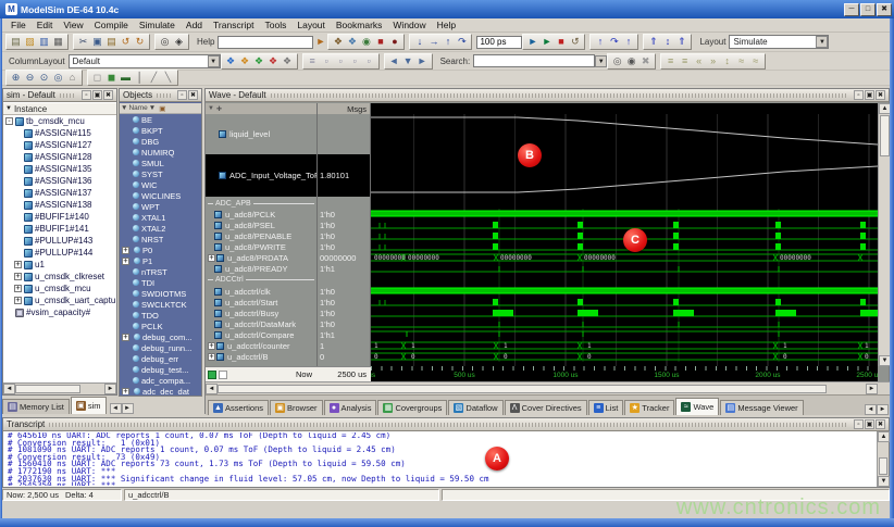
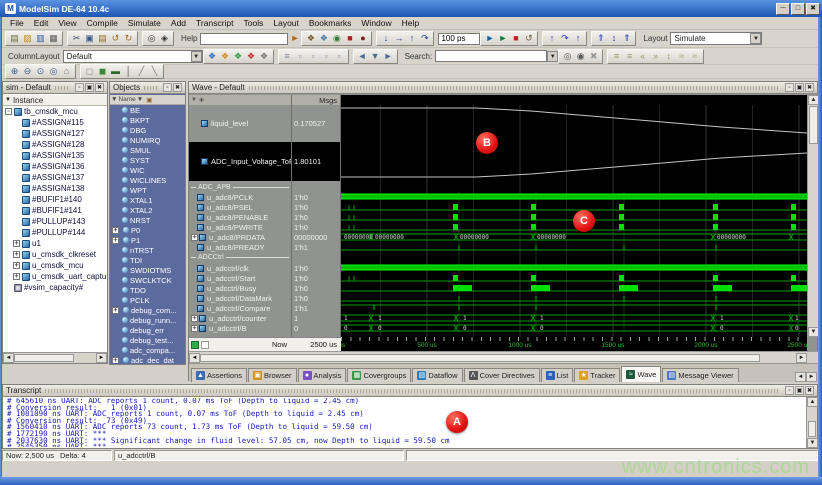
  M
  ModelSim DE-64 10.4c
  File
  Edit
  View
  Compile
  Simulate
  Add
  Transcript
  Tools
  Layout
  Bookmarks
  Window
  Help
  ▤
  ▨
  ▥
  ▦
  ✂
  ▣
  ▤
  ↺
  ↻
  ◎
  ◈
  Help
  ►
  ❖
  ❖
  ◉
  ■
  ●
  ↓
  →
  ↑
  ↷
  100 ps
  ►
  ►
  ■
  ↺
  ↑
  ↷
  ↑
  ⇑
  ↕
  ⇑
  Layout
  Simulate
  ColumnLayout
  Default
  ❖
  ❖
  ❖
  ❖
  ❖
  ≡
  ▫
  ▫
  ▫
  ▫
  ◄
  ▼
  ►
  Search:
  ◎
  ◉
  ✖
  ≡
  ≡
  «
  »
  ↕
  ≈
  ≈
  ⊕
  ⊖
  ⊙
  ◎
  ⌂
  ◻
  ◼
  ▬
  │
  ╱
  ╲
  sim - Default
  Instance
  -
  tb_cmsdk_mcu
  #ASSIGN#115
  #ASSIGN#127
  #ASSIGN#128
  #ASSIGN#135
  #ASSIGN#136
  #ASSIGN#137
  #ASSIGN#138
  #BUFIF1#140
  #BUFIF1#141
  #PULLUP#143
  #PULLUP#144
  +
  u1
  +
  u_cmsdk_clkreset
  +
  u_cmsdk_mcu
  +
  u_cmsdk_uart_captu
  #vsim_capacity#
- Memory List
- sim
  Objects
  BE
  BKPT
  DBG
  NUMIRQ
  SMUL
  SYST
  WIC
  WICLINES
  WPT
  XTAL1
  XTAL2
  NRST
  +
  P0
  +
  P1
  nTRST
  TDI
  SWDIOTMS
  SWCLKTCK
  TDO
  PCLK
  +
  debug_com...
  debug_runn...
  debug_err
  debug_test...
  adc_compa...
  +
  adc_dec_dat
  Wave - Default
  liquid_level
  ADC_Input_Voltage_To
  u_adc8/PCLK
  u_adc8/PSEL
  u_adc8/PENABLE
  u_adc8/PWRITE
  +
  u_adc8/PRDATA
  u_adc8/PREADY
  u_adcctrl/clk
  u_adcctrl/Start
  u_adcctrl/Busy
  u_adcctrl/DataMark
  u_adcctrl/Compare
  +
  u_adcctrl/counter
  +
  u_adcctrl/B
  Msgs
+ 0.170527
  1.80101
  1'h0
  1'h0
  1'h0
  1'h0
  00000000
  1'h1
  1'h0
  1'h0
  1'h0
  1'h0
  1'h1
  1
  0
  Now
  2500 us
  Assertions
  Browser
  Analysis
  Covergroups
  Dataflow
  Cover Directives
  List
  Tracker
  Wave
  Message Viewer
  Transcript
  # 645610 ns UART: ADC reports 1 count, 0.07 ms ToF (Depth to liquid = 2.45 cm)
  # Conversion result: 1 (0x01)
  # 1081090 ns UART: ADC reports 1 count, 0.07 ms ToF (Depth to liquid = 2.45 cm)
  # Conversion result: 73 (0x49)
  # 1560410 ns UART: ADC reports 73 count, 1.73 ms ToF (Depth to liquid = 59.50 cm)
  # 1772190 ns UART: ***
  # 2037630 ns UART: *** Significant change in fluid level: 57.05 cm, now Depth to liquid = 59.50 cm
  # 2545350 ns UART: ***
  Now: 2,500 us
  Delta: 4
  u_adcctrl/B
  www.cntronics.com
  A
  B
  C
